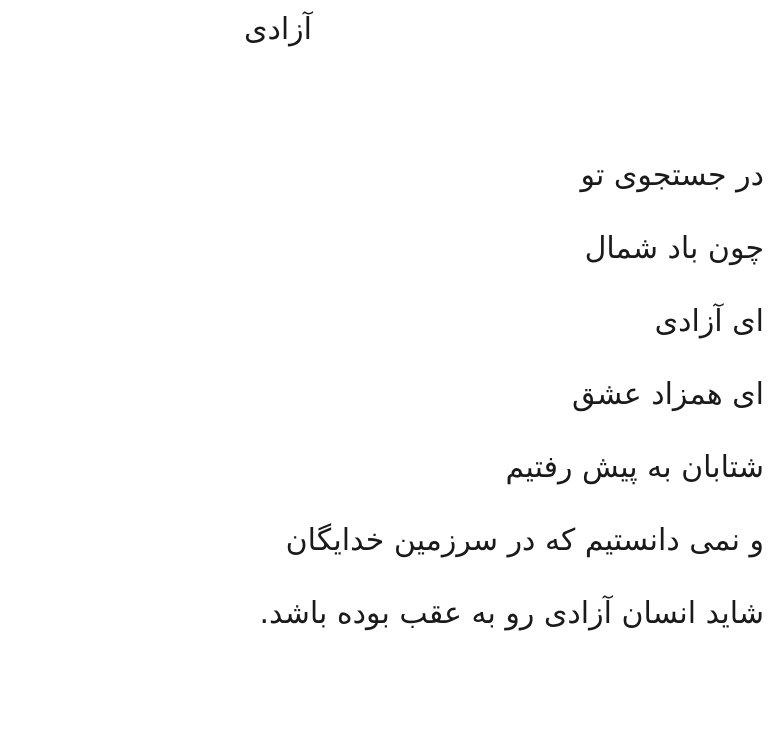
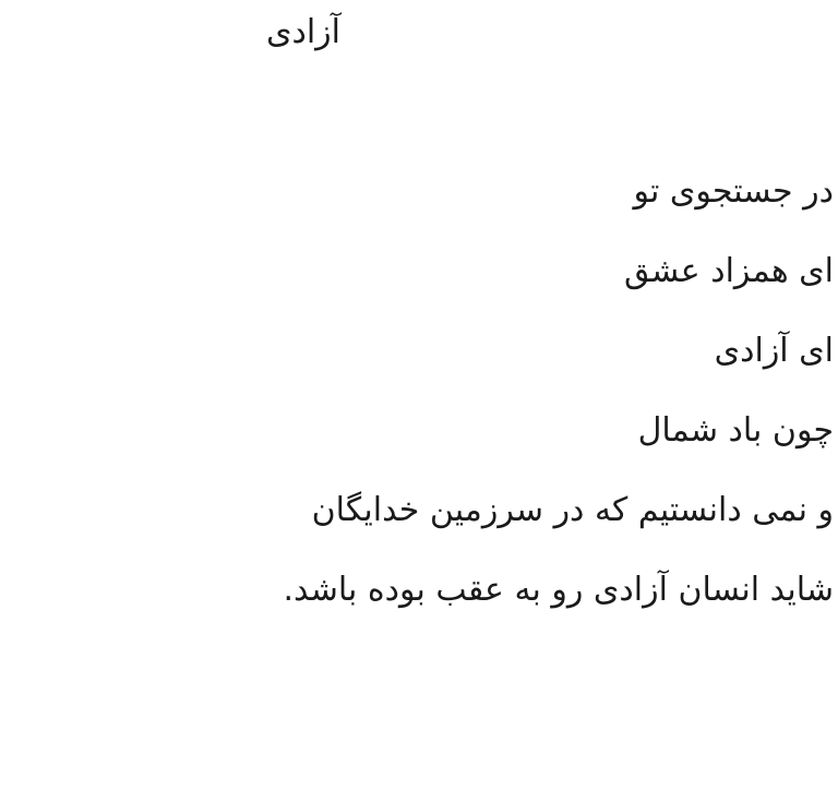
  آزادی
  در جستجوی تو
- چون باد شمال
+ ای همزاد عشق
  ای آزادی
- ای همزاد عشق
+ چون باد شمال
- شتابان به پیش رفتیم
  و نمی دانستیم که در سرزمین خدایگان
  شاید انسان آزادی رو به عقب بوده باشد.
